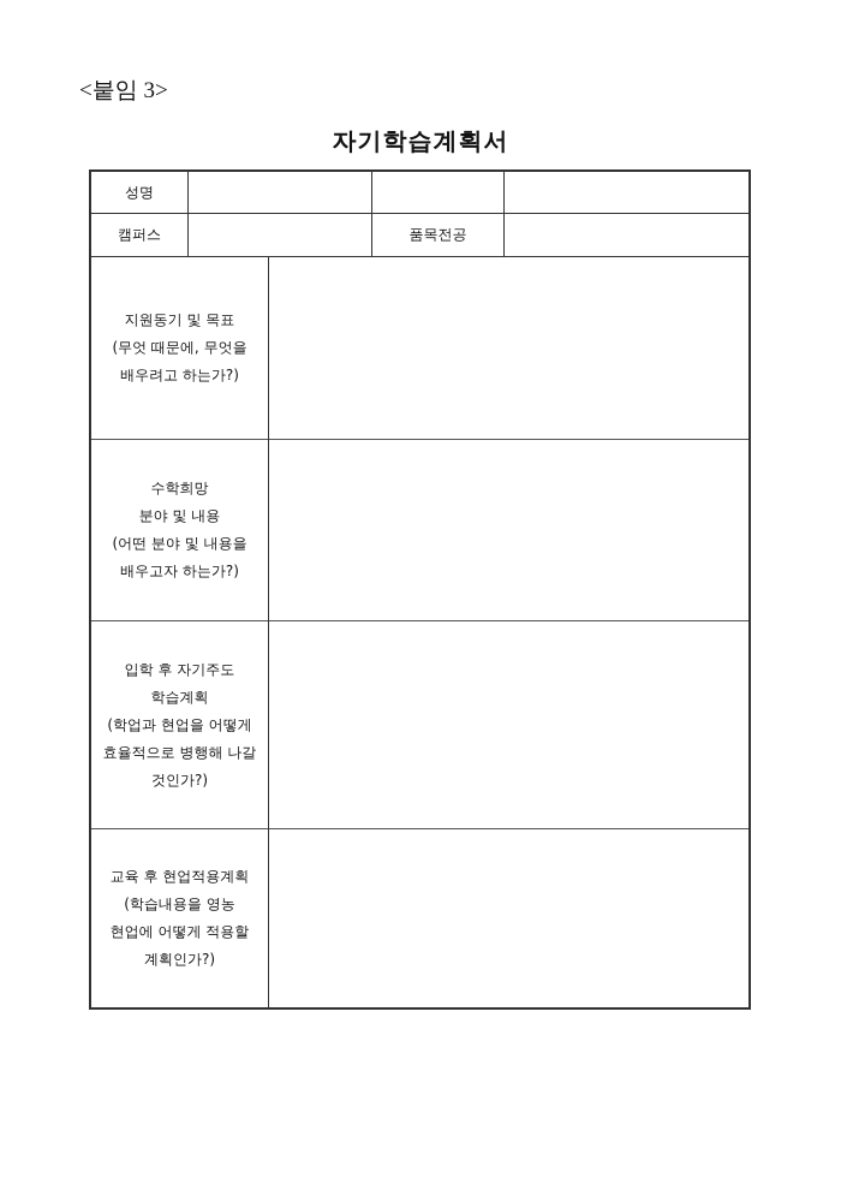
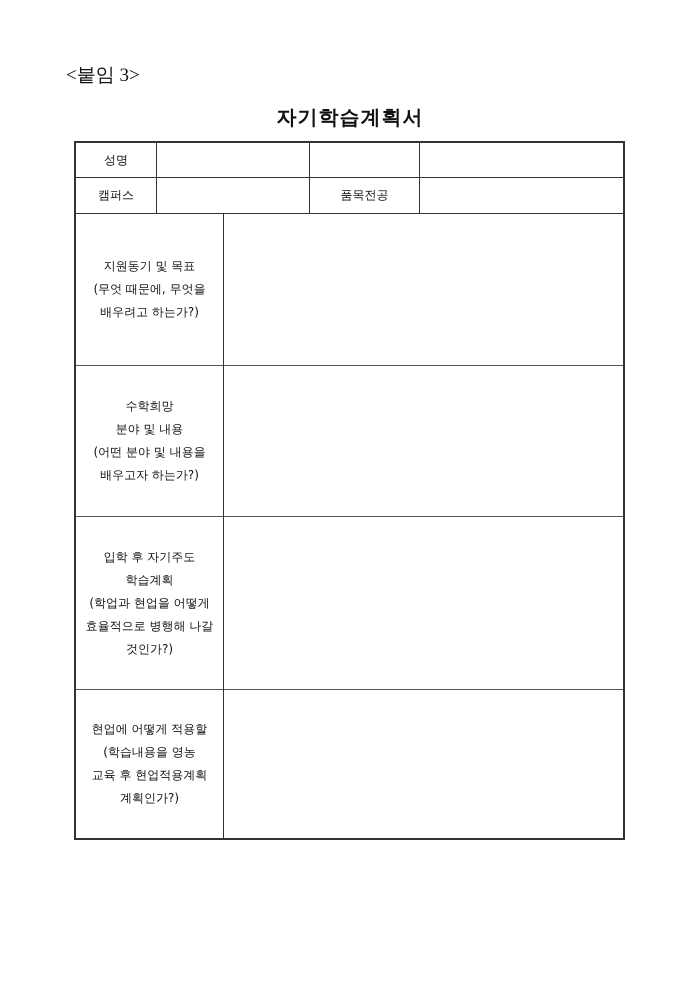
  <붙임 3>
  자기학습계획서
  성명
  캠퍼스
  품목전공
  지원동기 및 목표
  (무엇 때문에, 무엇을
  배우려고 하는가?)
  수학희망
  분야 및 내용
  (어떤 분야 및 내용을
  배우고자 하는가?)
  입학 후 자기주도
  학습계획
  (학업과 현업을 어떻게
  효율적으로 병행해 나갈
  것인가?)
- 교육 후 현업적용계획
+ 현업에 어떻게 적용할
  (학습내용을 영농
- 현업에 어떻게 적용할
+ 교육 후 현업적용계획
  계획인가?)
